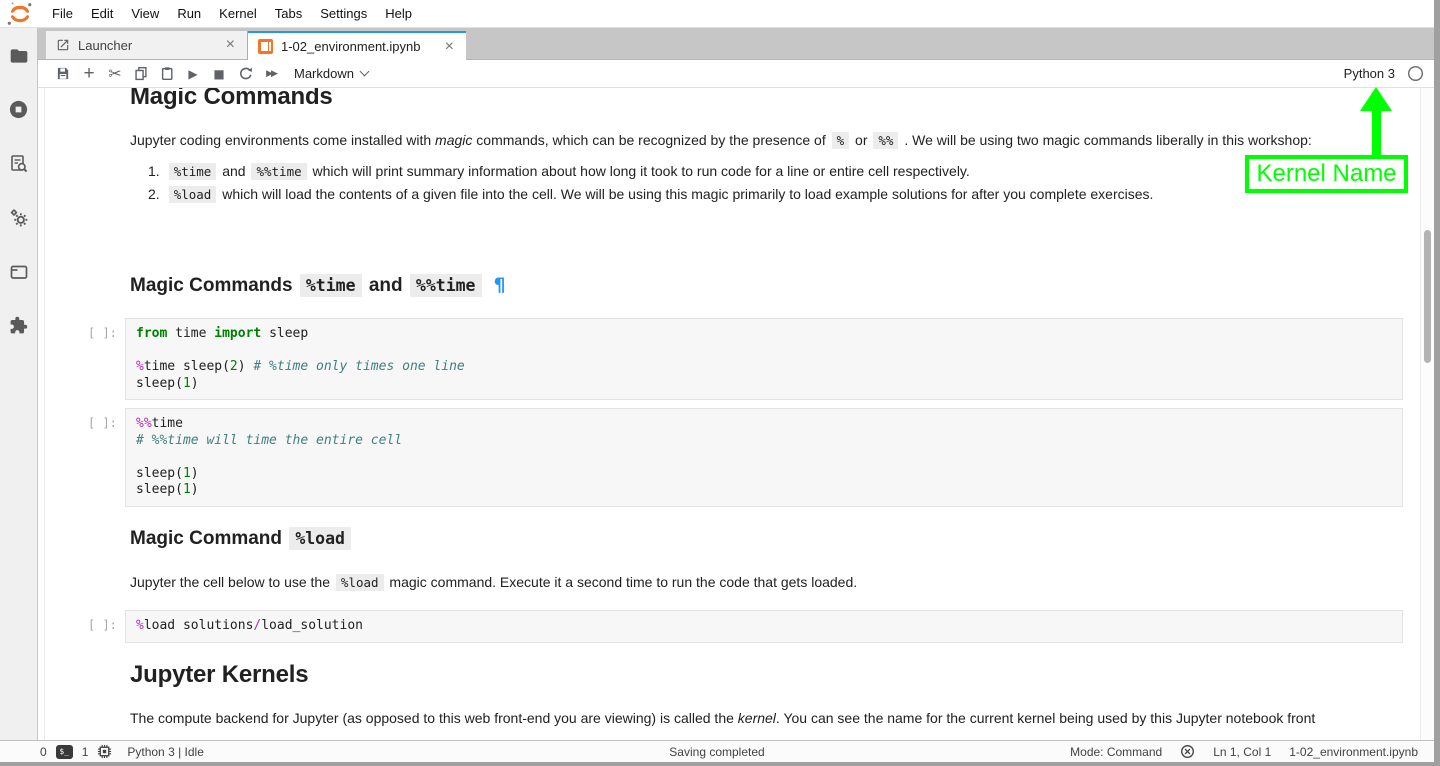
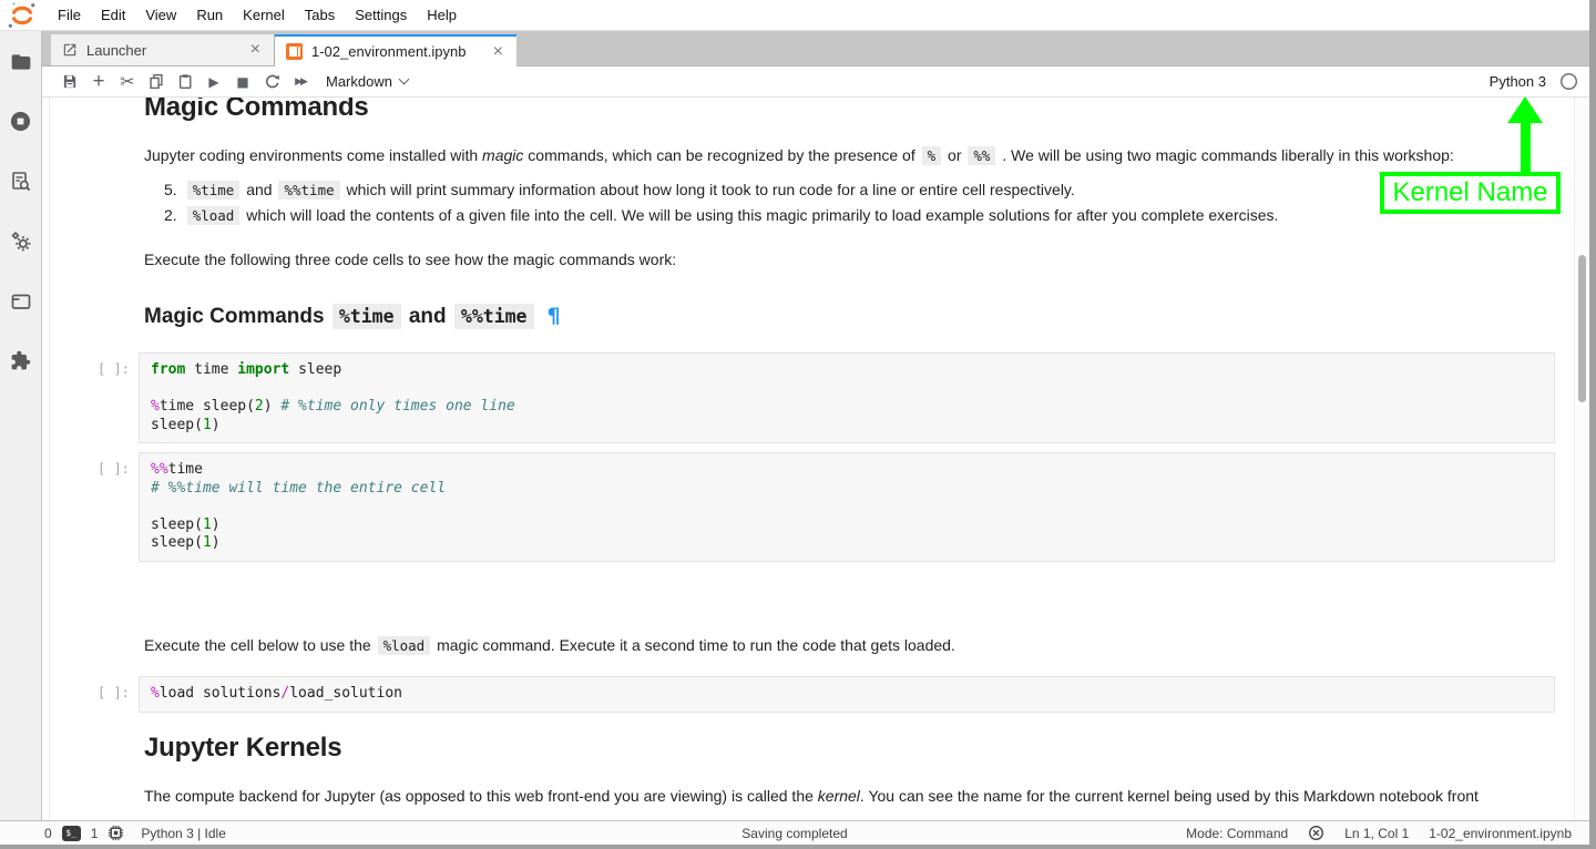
  File
  Edit
  View
  Run
  Kernel
  Tabs
  Settings
  Help
  Launcher
  ×
  1-02_environment.ipynb
  ×
  +
  ✂
  ▶
  ■
  ▶▶
  Markdown
  Python 3
  Magic Commands
  Jupyter coding environments come installed with magic commands, which can be recognized by the presence of % or %% . We will be using two magic commands liberally in this workshop:
- 1. %time and %%time which will print summary information about how long it took to run code for a line or entire cell respectively.
+ 5. %time and %%time which will print summary information about how long it took to run code for a line or entire cell respectively.
  2. %load which will load the contents of a given file into the cell. We will be using this magic primarily to load example solutions for after you complete exercises.
+ Execute the following three code cells to see how the magic commands work:
  Magic Commands %time and %%time ¶
  [ ]:
  from time import sleep
  %time sleep(2) # %time only times one line
  sleep(1)
  [ ]:
  %%time
  # %%time will time the entire cell
  sleep(1)
  sleep(1)
- Magic Command %load
- Jupyter the cell below to use the %load magic command. Execute it a second time to run the code that gets loaded.
+ Execute the cell below to use the %load magic command. Execute it a second time to run the code that gets loaded.
  [ ]:
  %load solutions/load_solution
  Jupyter Kernels
- The compute backend for Jupyter (as opposed to this web front-end you are viewing) is called the kernel. You can see the name for the current kernel being used by this Jupyter notebook front
+ The compute backend for Jupyter (as opposed to this web front-end you are viewing) is called the kernel. You can see the name for the current kernel being used by this Markdown notebook front
  Kernel Name
  0
  $_
  1
  Python 3 | Idle
  Saving completed
  Mode: Command
  Ln 1, Col 1
  1-02_environment.ipynb
